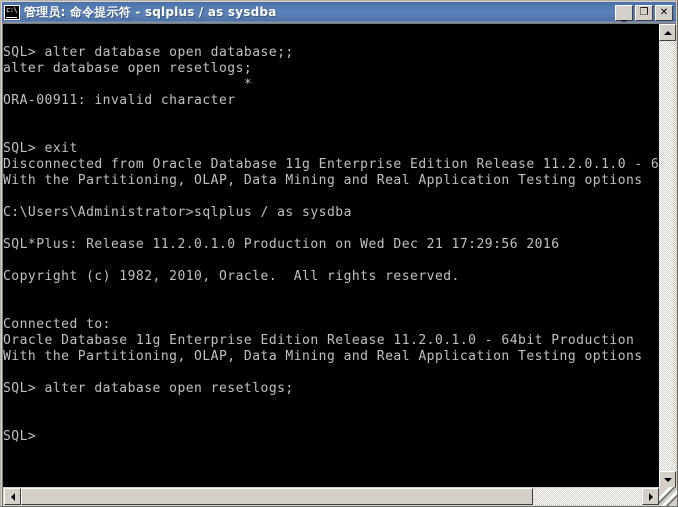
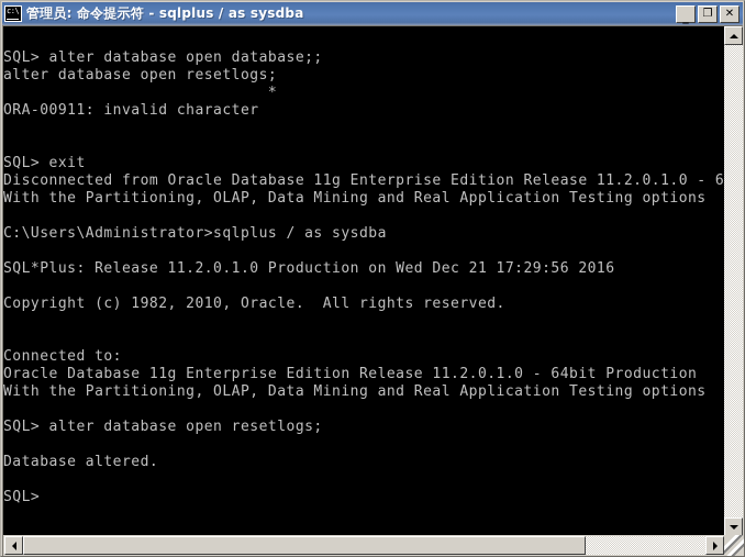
  管理员: 命令提示符 - sqlplus / as sysdba
  _
  ❐
  ✕
  SQL> alter database open database;;
  alter database open resetlogs;
  *
  ORA-00911: invalid character
  SQL> exit
  Disconnected from Oracle Database 11g Enterprise Edition Release 11.2.0.1.0 - 6
  With the Partitioning, OLAP, Data Mining and Real Application Testing options
  C:\Users\Administrator>sqlplus / as sysdba
  SQL*Plus: Release 11.2.0.1.0 Production on Wed Dec 21 17:29:56 2016
  Copyright (c) 1982, 2010, Oracle. All rights reserved.
  Connected to:
  Oracle Database 11g Enterprise Edition Release 11.2.0.1.0 - 64bit Production
  With the Partitioning, OLAP, Data Mining and Real Application Testing options
  SQL> alter database open resetlogs;
+ Database altered.
  SQL>
